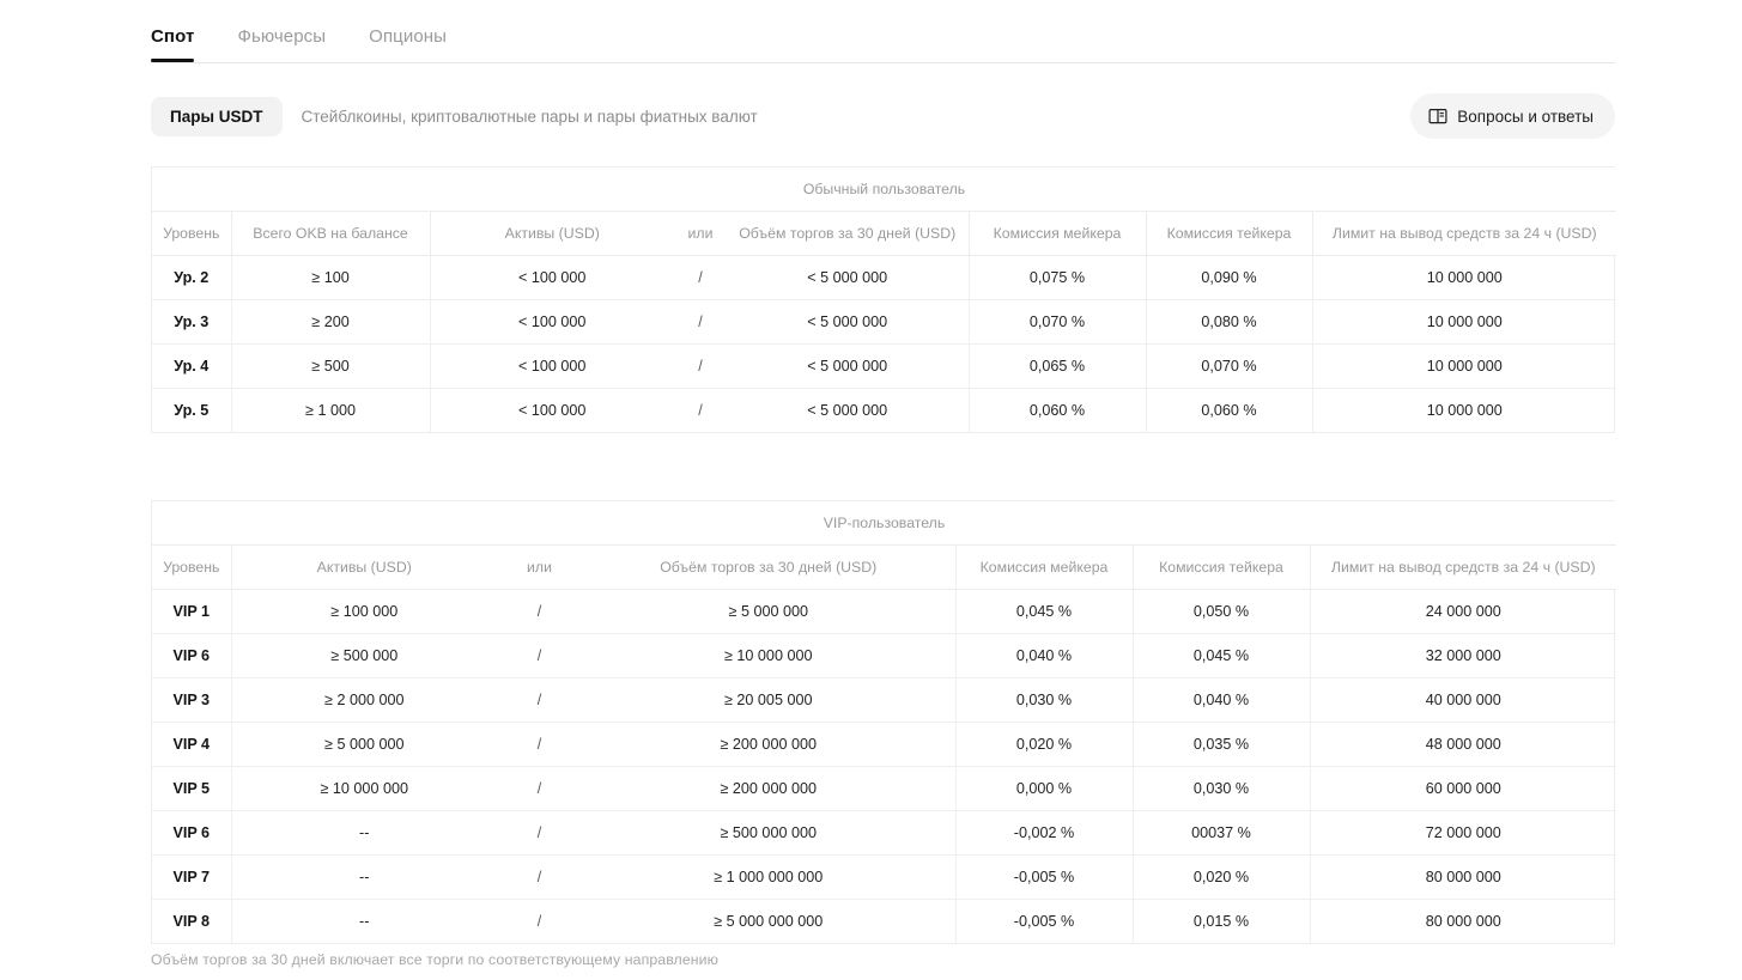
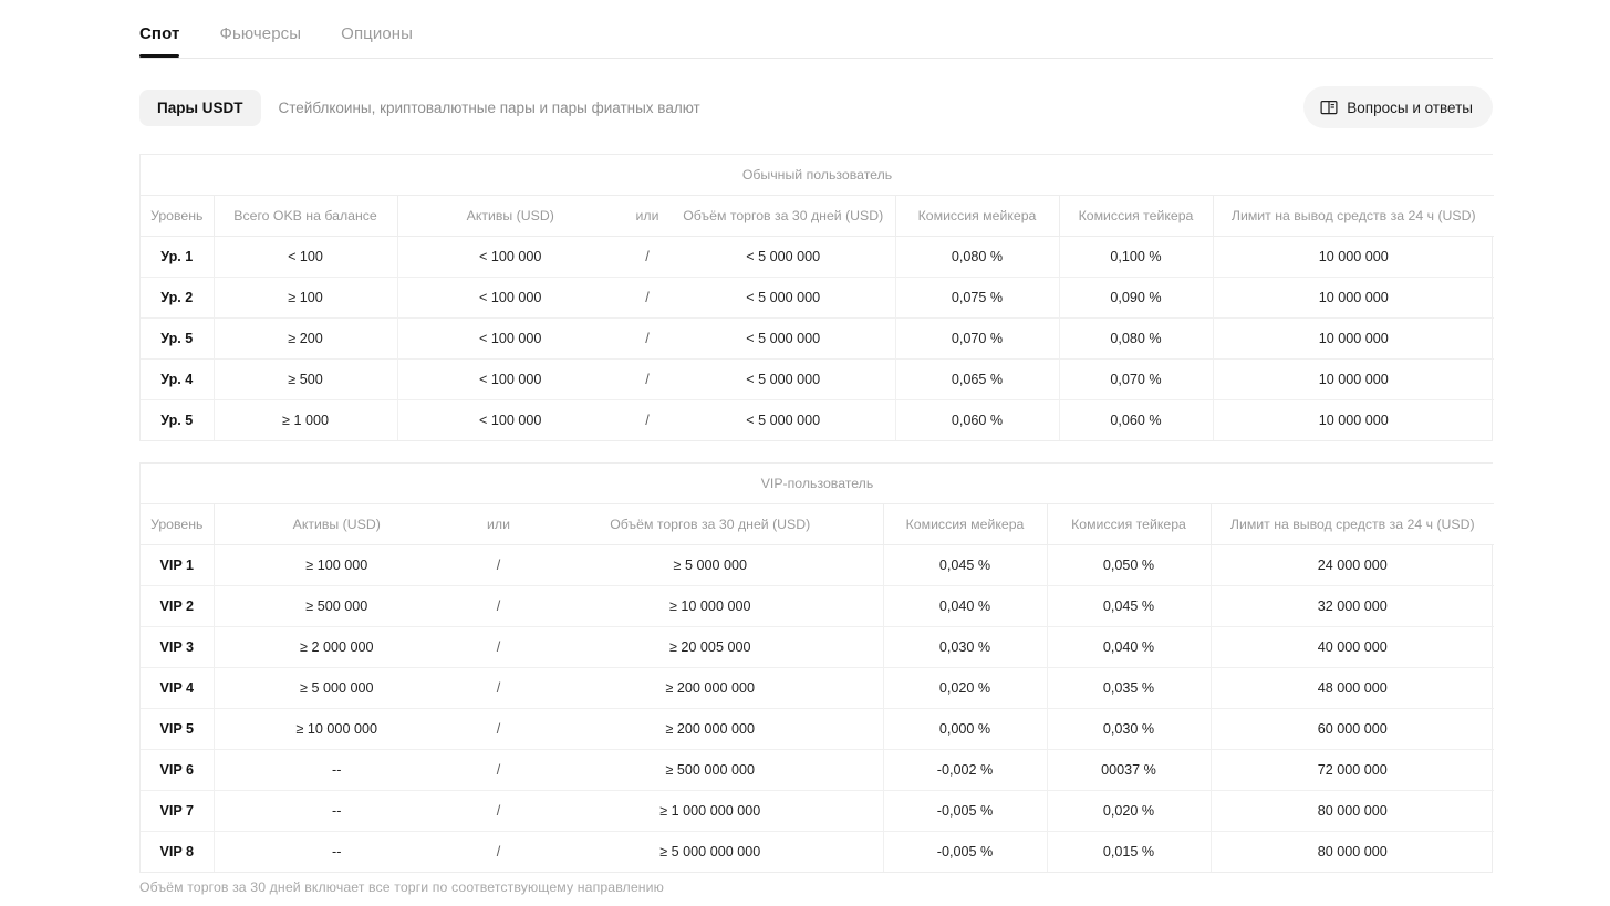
  Спот
  Фьючерсы
  Опционы
  Пары USDT
  Стейблкоины, криптовалютные пары и пары фиатных валют
  Вопросы и ответы
  Обычный пользователь
  Уровень	Всего OKB на балансе	Активы (USD)	или	Объём торгов за 30 дней (USD)	Комиссия мейкера	Комиссия тейкера	Лимит на вывод средств за 24 ч (USD)
+ Ур. 1	< 100	< 100 000	/	< 5 000 000	0,080 %	0,100 %	10 000 000
  Ур. 2	≥ 100	< 100 000	/	< 5 000 000	0,075 %	0,090 %	10 000 000
- Ур. 3	≥ 200	< 100 000	/	< 5 000 000	0,070 %	0,080 %	10 000 000
+ Ур. 5	≥ 200	< 100 000	/	< 5 000 000	0,070 %	0,080 %	10 000 000
  Ур. 4	≥ 500	< 100 000	/	< 5 000 000	0,065 %	0,070 %	10 000 000
  Ур. 5	≥ 1 000	< 100 000	/	< 5 000 000	0,060 %	0,060 %	10 000 000
  VIP-пользователь
  Уровень	Активы (USD)	или	Объём торгов за 30 дней (USD)	Комиссия мейкера	Комиссия тейкера	Лимит на вывод средств за 24 ч (USD)
  VIP 1	≥ 100 000	/	≥ 5 000 000	0,045 %	0,050 %	24 000 000
- VIP 6	≥ 500 000	/	≥ 10 000 000	0,040 %	0,045 %	32 000 000
+ VIP 2	≥ 500 000	/	≥ 10 000 000	0,040 %	0,045 %	32 000 000
  VIP 3	≥ 2 000 000	/	≥ 20 005 000	0,030 %	0,040 %	40 000 000
  VIP 4	≥ 5 000 000	/	≥ 200 000 000	0,020 %	0,035 %	48 000 000
  VIP 5	≥ 10 000 000	/	≥ 200 000 000	0,000 %	0,030 %	60 000 000
  VIP 6	--	/	≥ 500 000 000	-0,002 %	00037 %	72 000 000
  VIP 7	--	/	≥ 1 000 000 000	-0,005 %	0,020 %	80 000 000
  VIP 8	--	/	≥ 5 000 000 000	-0,005 %	0,015 %	80 000 000
  Объём торгов за 30 дней включает все торги по соответствующему направлению
